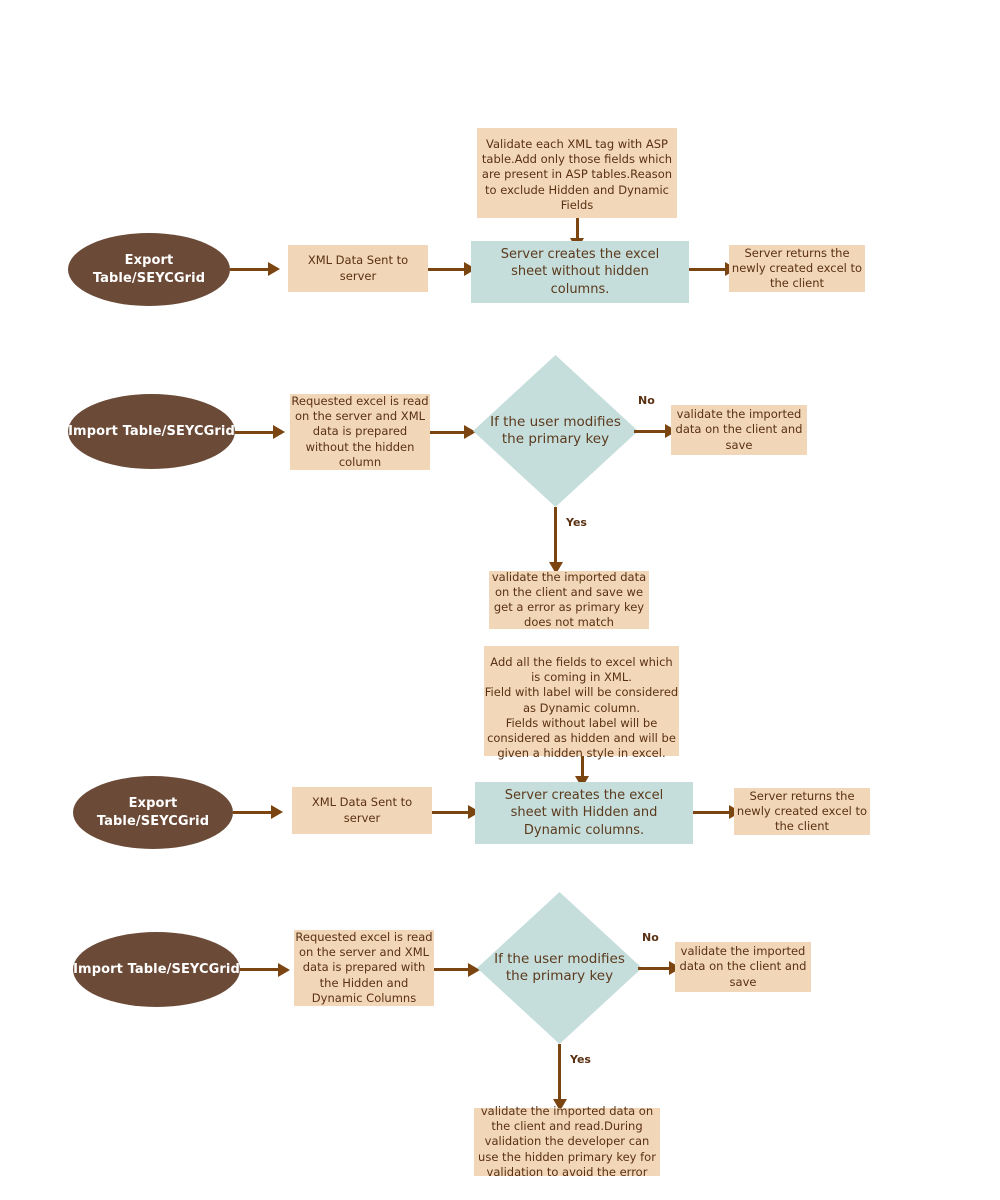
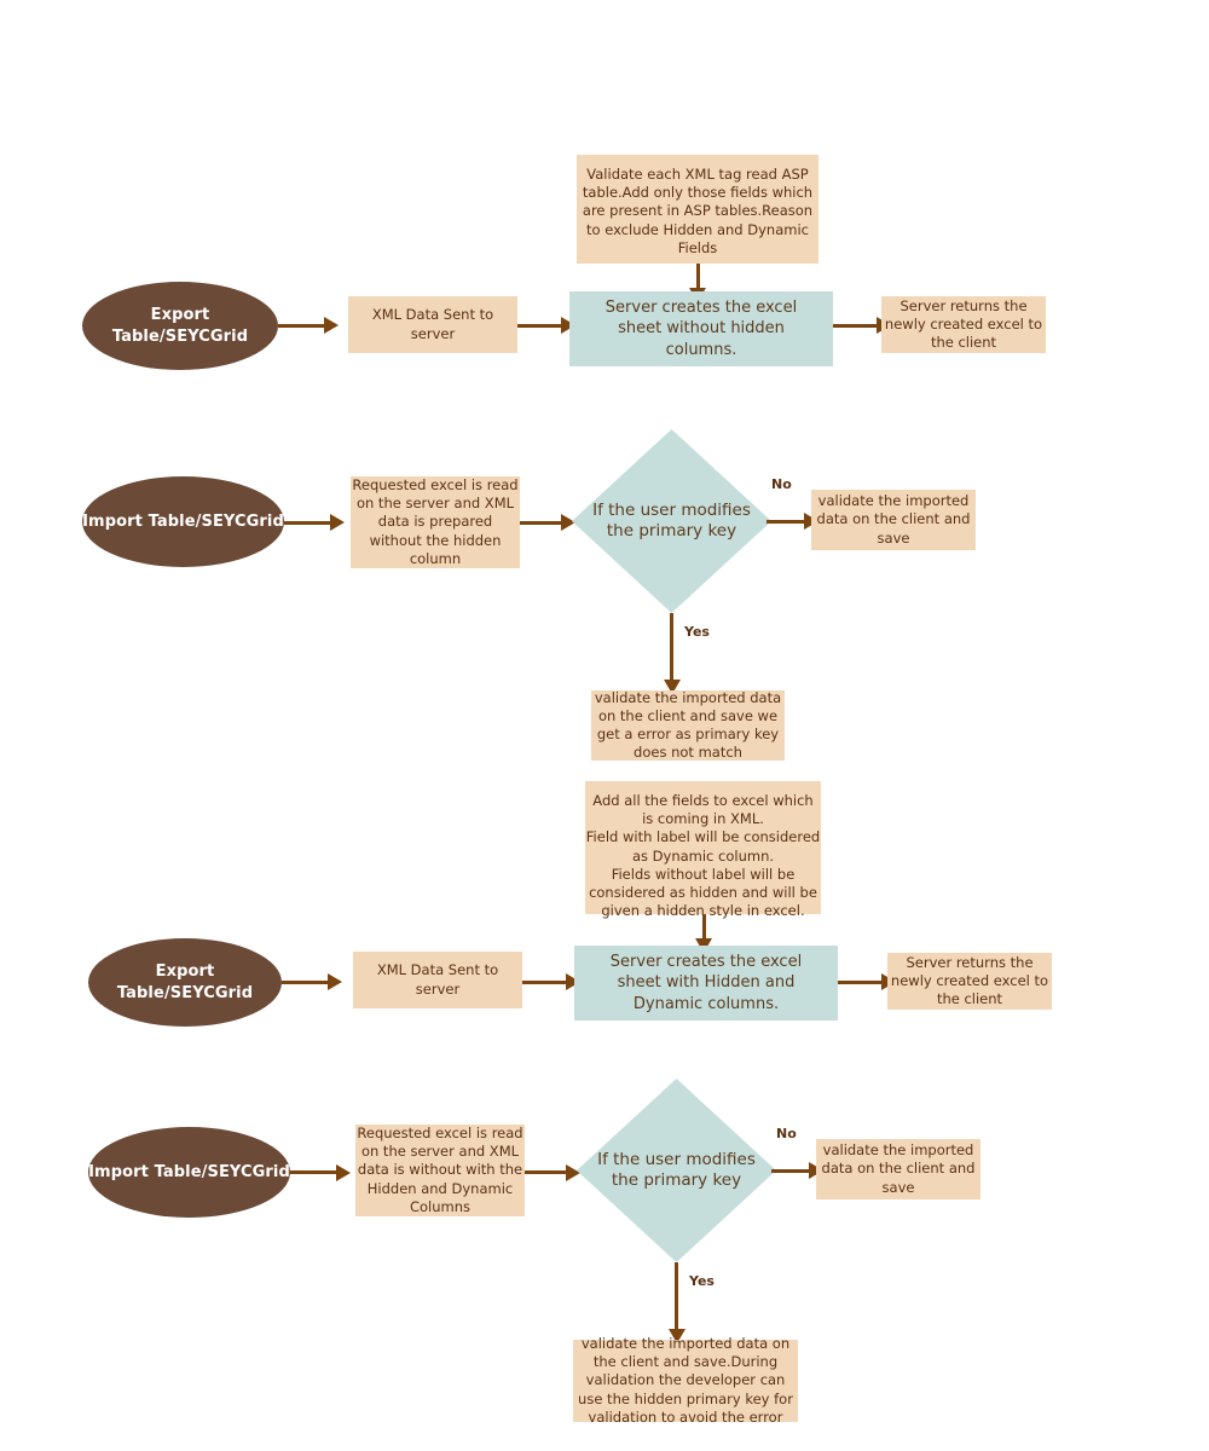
- Validate each XML tag with ASP table.Add only those fields which are present in ASP tables.Reason to exclude Hidden and Dynamic Fields
+ Validate each XML tag read ASP table.Add only those fields which are present in ASP tables.Reason to exclude Hidden and Dynamic Fields
  Export Table/SEYCGrid
  XML Data Sent to server
  Server creates the excel sheet without hidden columns.
  Server returns the newly created excel to the client
  Import Table/SEYCGrid
  Requested excel is read on the server and XML data is prepared without the hidden column
  If the user modifies the primary key
  No
  validate the imported data on the client and save
  Yes
  validate the imported data on the client and save we get a error as primary key does not match
  Add all the fields to excel which is coming in XML.
  Field with label will be considered as Dynamic column.
  Fields without label will be considered as hidden and will be given a hidden style in excel.
  Export Table/SEYCGrid
  XML Data Sent to server
  Server creates the excel sheet with Hidden and Dynamic columns.
  Server returns the newly created excel to the client
  Import Table/SEYCGrid
- Requested excel is read on the server and XML data is prepared with the Hidden and Dynamic Columns
+ Requested excel is read on the server and XML data is without with the Hidden and Dynamic Columns
  If the user modifies the primary key
  No
  validate the imported data on the client and save
  Yes
- validate the imported data on the client and read.During validation the developer can use the hidden primary key for validation to avoid the error
+ validate the imported data on the client and save.During validation the developer can use the hidden primary key for validation to avoid the error
